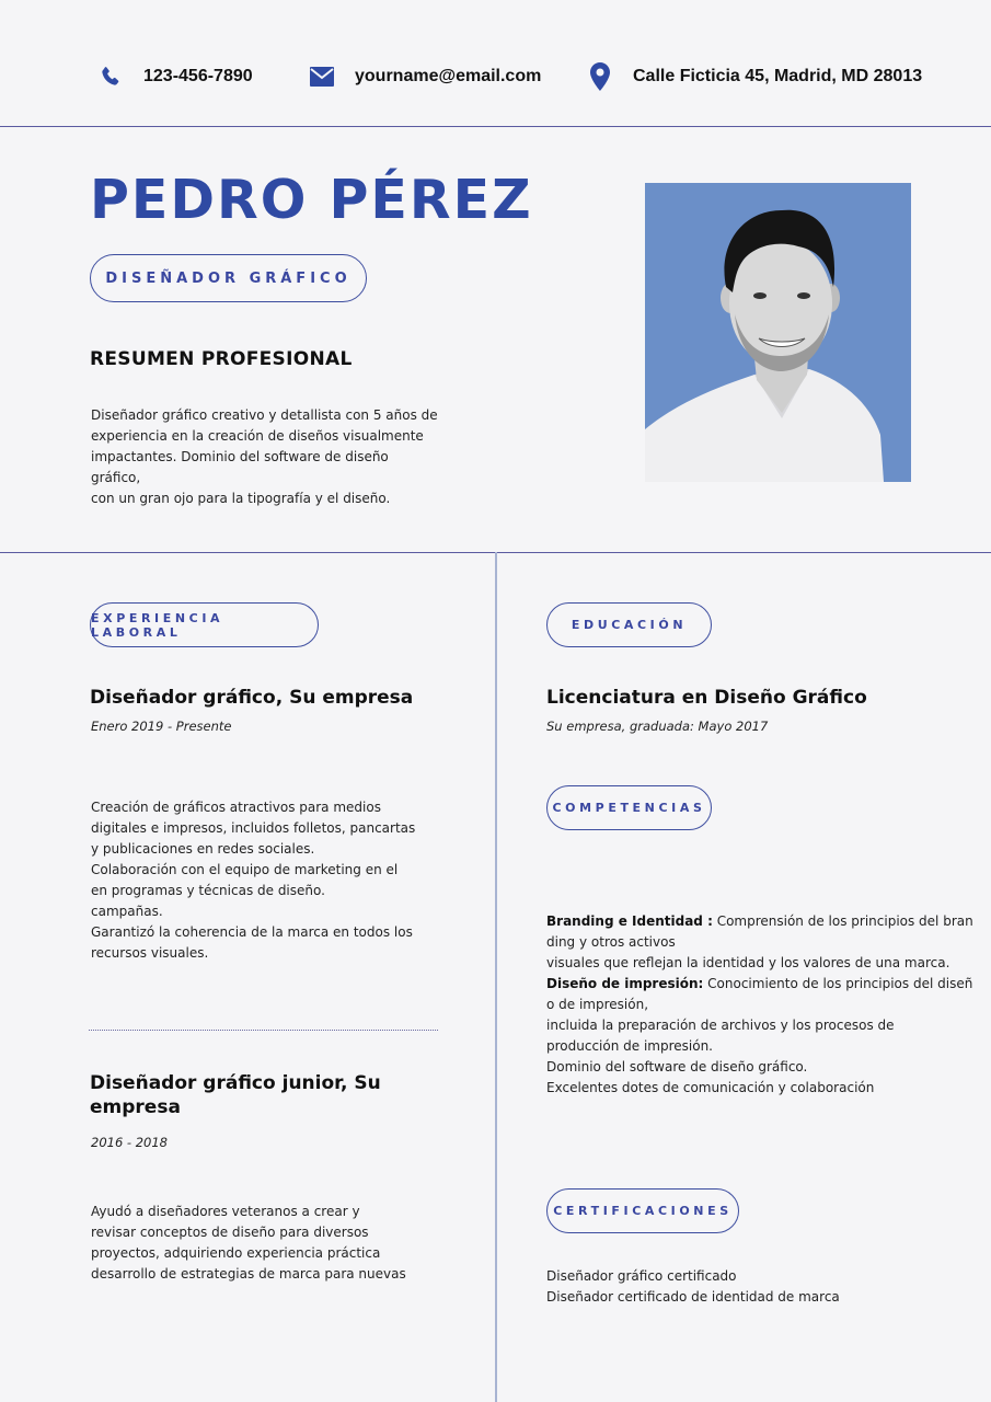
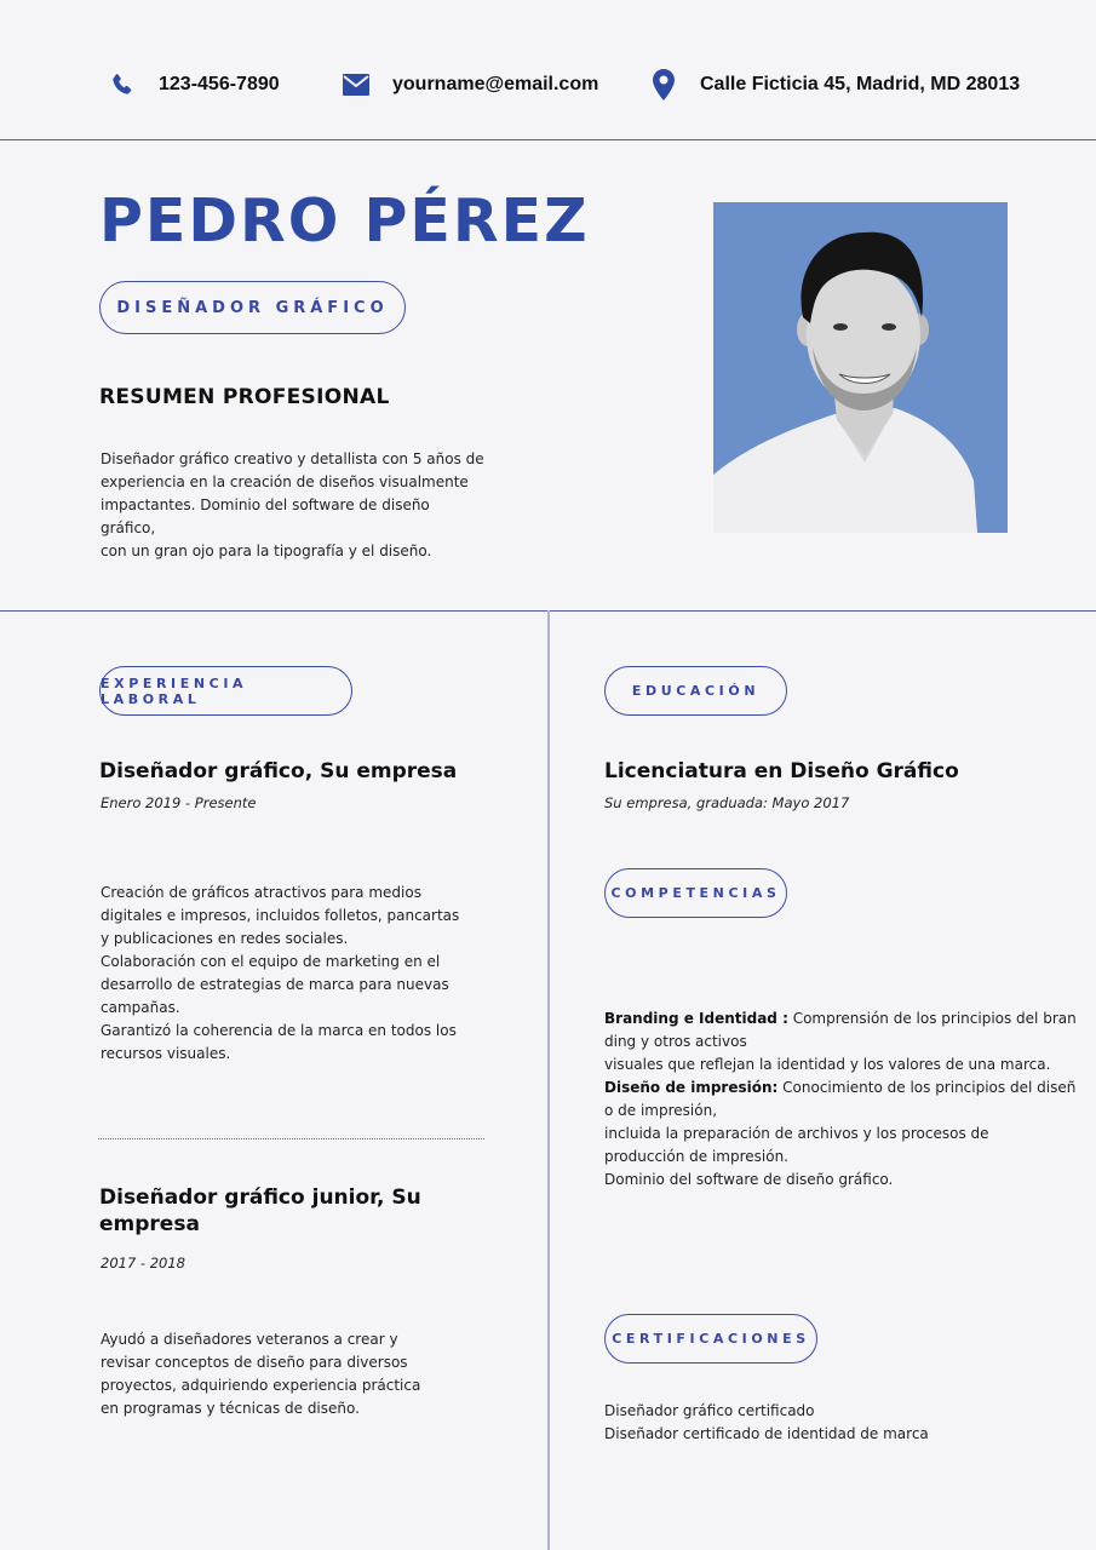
  123-456-7890
  yourname@email.com
  Calle Ficticia 45, Madrid, MD 28013
  PEDRO PÉREZ
  DISEÑADOR GRÁFICO
  RESUMEN PROFESIONAL
  Diseñador gráfico creativo y detallista con 5 años de
  experiencia en la creación de diseños visualmente
  impactantes. Dominio del software de diseño gráfico,
  con un gran ojo para la tipografía y el diseño.
  EXPERIENCIA LABORAL
  Diseñador gráfico, Su empresa
  Enero 2019 - Presente
  Creación de gráficos atractivos para medios
  digitales e impresos, incluidos folletos, pancartas
  y publicaciones en redes sociales.
  Colaboración con el equipo de marketing en el
- en programas y técnicas de diseño.
+ desarrollo de estrategias de marca para nuevas
  campañas.
  Garantizó la coherencia de la marca en todos los
  recursos visuales.
  Diseñador gráfico junior, Su
  empresa
- 2016 - 2018
+ 2017 - 2018
  Ayudó a diseñadores veteranos a crear y
  revisar conceptos de diseño para diversos
  proyectos, adquiriendo experiencia práctica
- desarrollo de estrategias de marca para nuevas
+ en programas y técnicas de diseño.
  EDUCACIÓN
  Licenciatura en Diseño Gráfico
  Su empresa, graduada: Mayo 2017
  COMPETENCIAS
  Branding e Identidad : Comprensión de los principios del bran
  ding y otros activos
  visuales que reflejan la identidad y los valores de una marca.
  Diseño de impresión: Conocimiento de los principios del diseñ
  o de impresión,
  incluida la preparación de archivos y los procesos de
  producción de impresión.
  Dominio del software de diseño gráfico.
- Excelentes dotes de comunicación y colaboración
  CERTIFICACIONES
  Diseñador gráfico certificado
  Diseñador certificado de identidad de marca
